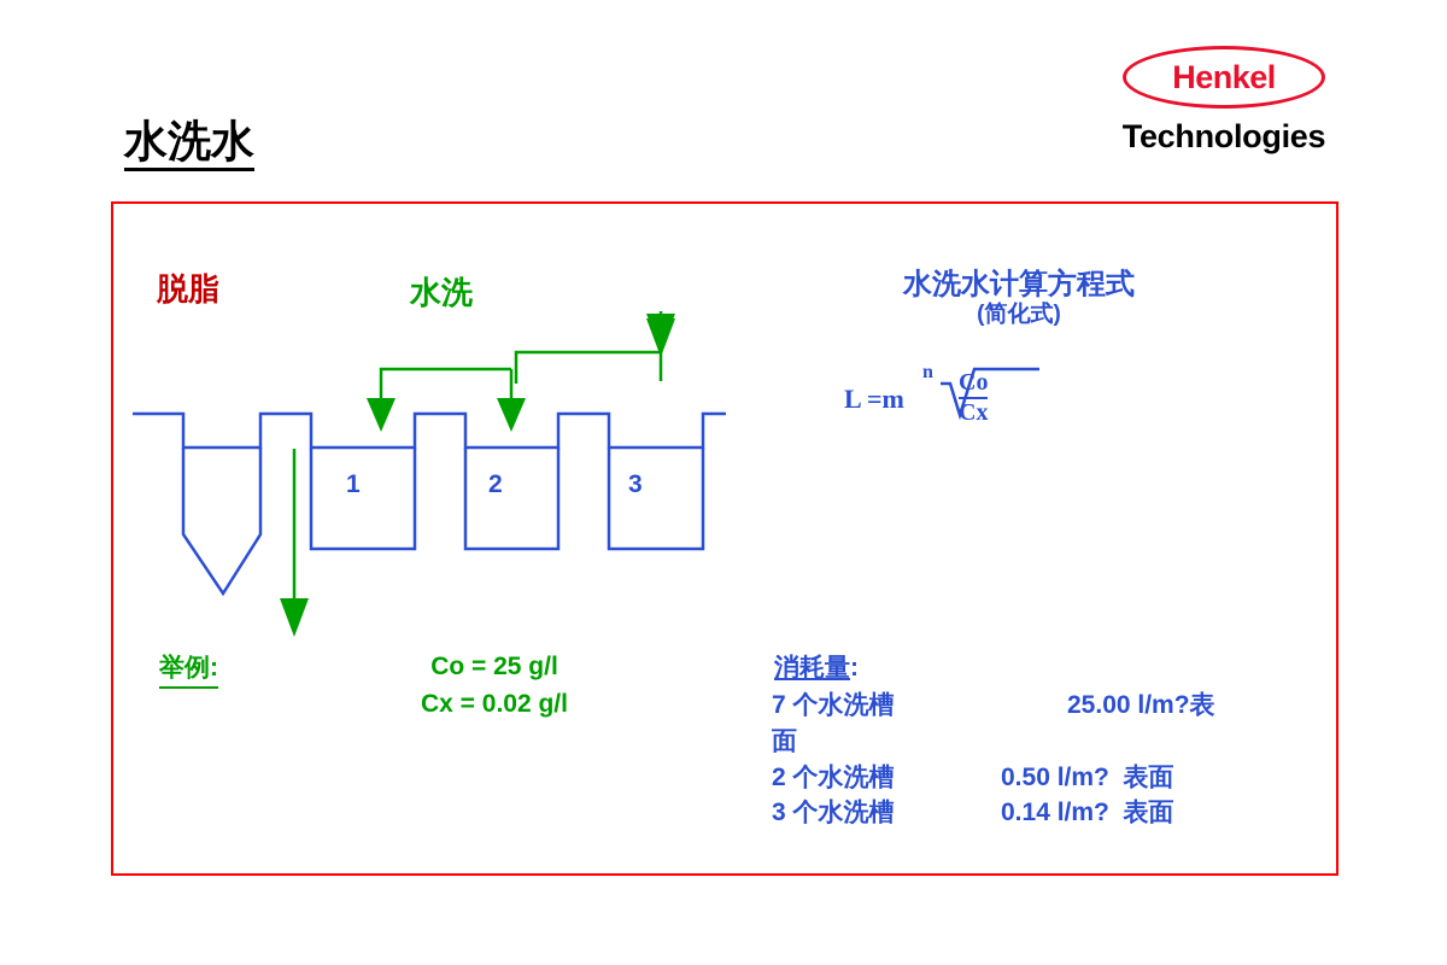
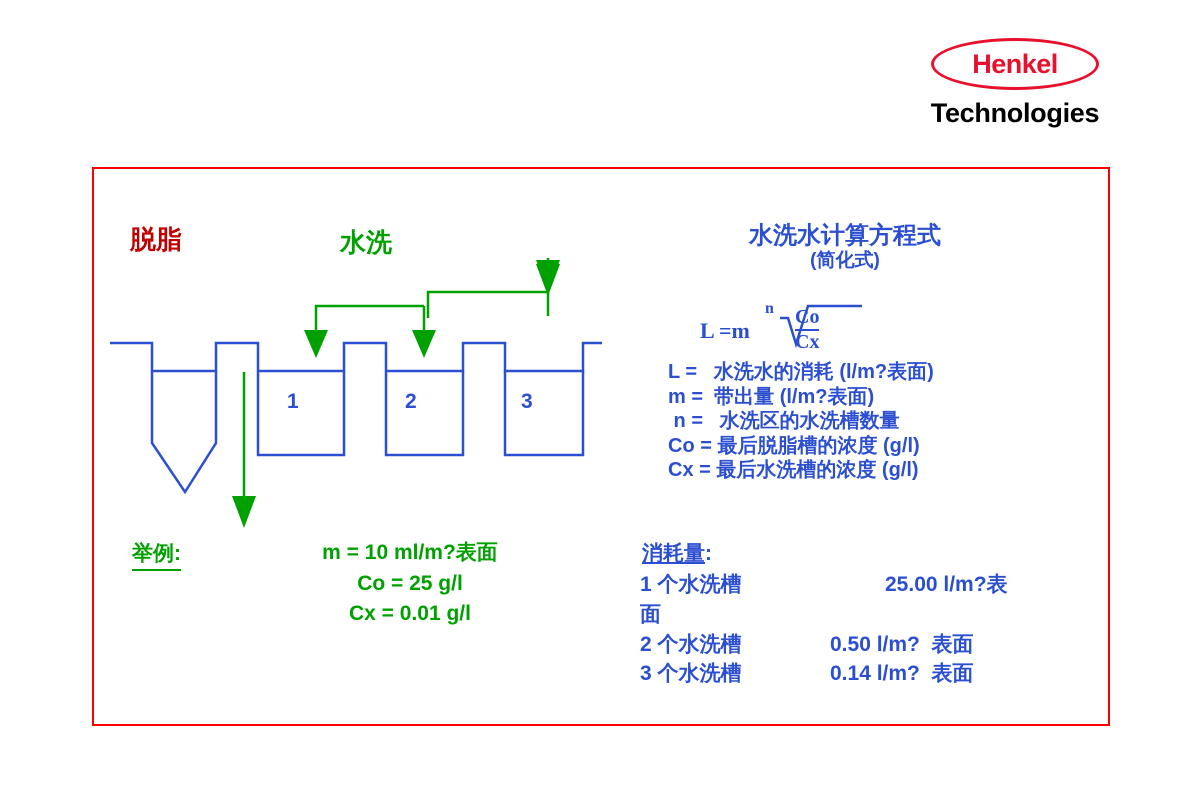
  Henkel
  Technologies
- 水洗水
  脱脂
  水洗
  1
  2
  3
  水洗水计算方程式
  (简化式)
  L =m
  n
  Co
  Cx
+ L = 水洗水的消耗 (l/m?表面)
+ m = 带出量 (l/m?表面)
+ n = 水洗区的水洗槽数量
+ Co = 最后脱脂槽的浓度 (g/l)
+ Cx = 最后水洗槽的浓度 (g/l)
  举例:
+ m = 10 ml/m?表面
  Co = 25 g/l
- Cx = 0.02 g/l
+ Cx = 0.01 g/l
  消耗量:
- 7 个水洗槽
+ 1 个水洗槽
  25.00 l/m?表
  面
  2 个水洗槽
  0.50 l/m? 表面
  3 个水洗槽
  0.14 l/m? 表面
